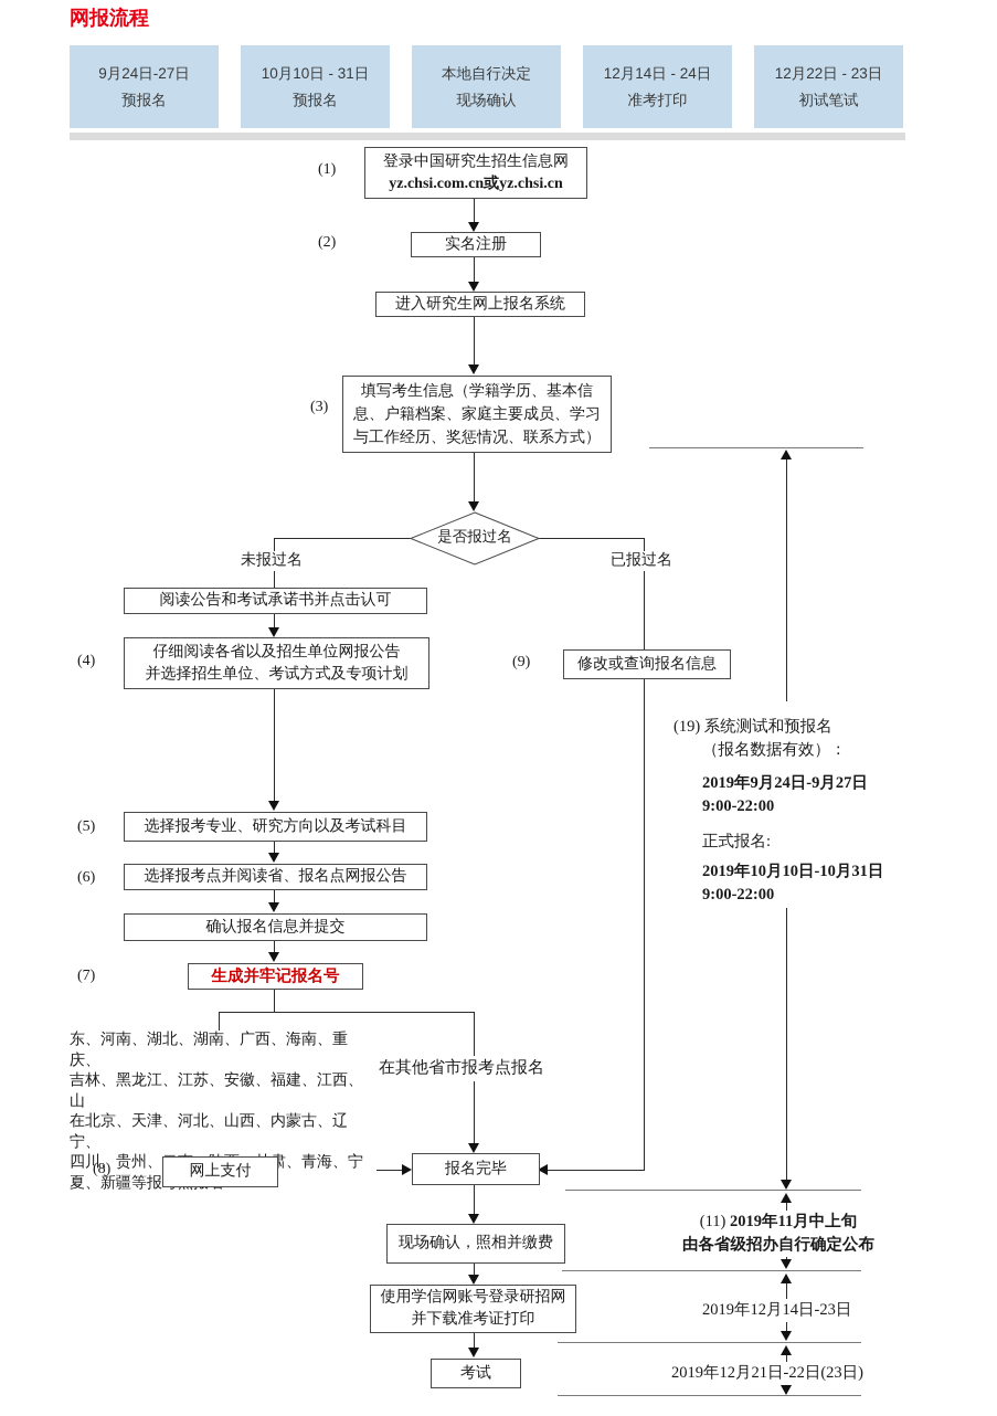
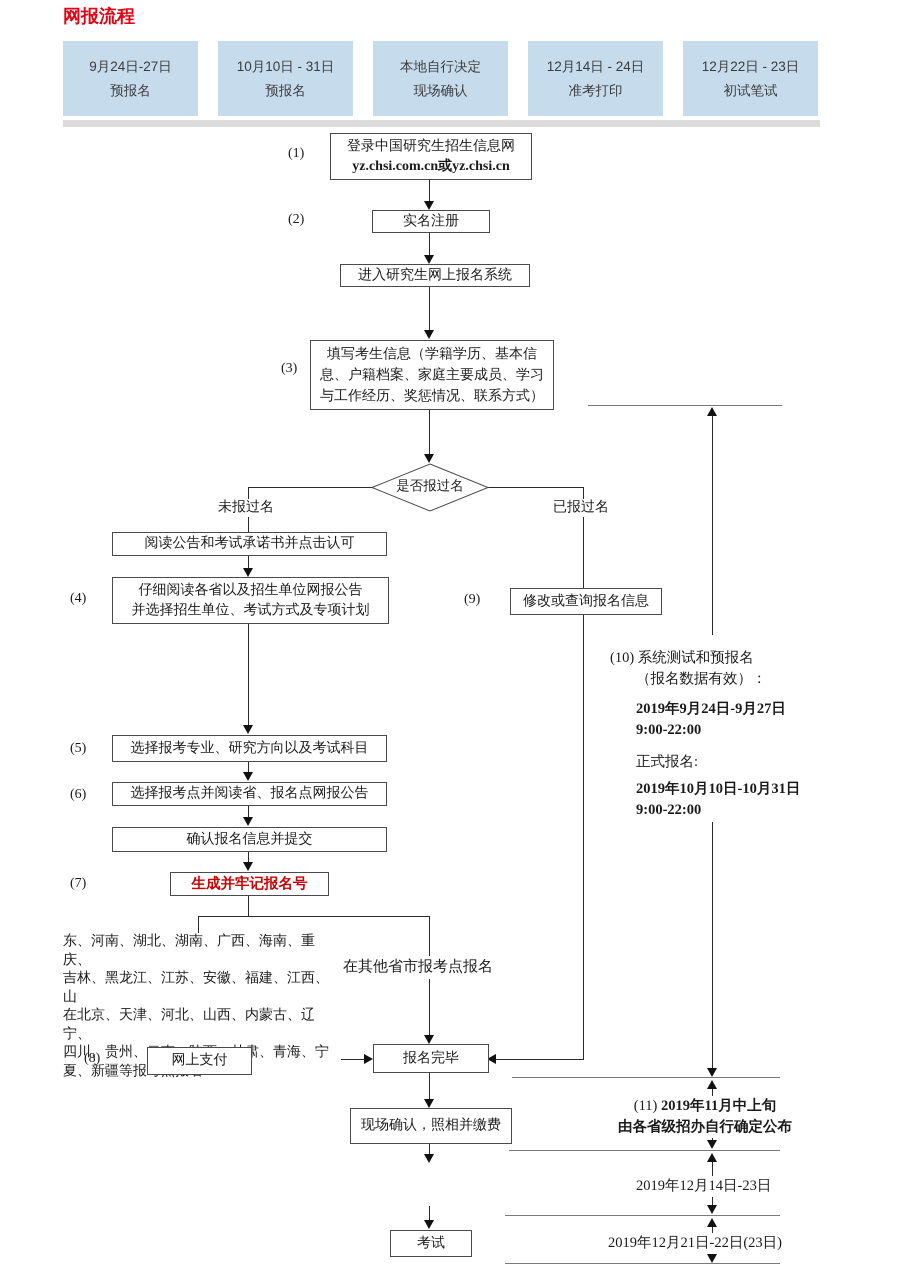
  网报流程
  9月24日-27日
  预报名
  10月10日 - 31日
  预报名
  本地自行决定
  现场确认
  12月14日 - 24日
  准考打印
  12月22日 - 23日
  初试笔试
  (1)
  登录中国研究生招生信息网
  yz.chsi.com.cn或yz.chsi.cn
  (2)
  实名注册
  进入研究生网上报名系统
  (3)
  填写考生信息（学籍学历、基本信
  息、户籍档案、家庭主要成员、学习
  与工作经历、奖惩情况、联系方式）
  是否报过名
  未报过名
  已报过名
  阅读公告和考试承诺书并点击认可
  (4)
  仔细阅读各省以及招生单位网报公告
  并选择招生单位、考试方式及专项计划
  (5)
  选择报考专业、研究方向以及考试科目
  (6)
  选择报考点并阅读省、报名点网报公告
  确认报名信息并提交
  (7)
  生成并牢记报名号
  东、河南、湖北、湖南、广西、海南、重庆、
  吉林、黑龙江、江苏、安徽、福建、江西、山
  在北京、天津、河北、山西、内蒙古、辽宁、
  在其他省市报考点报名
  (8)
  网上支付
  报名完毕
  (9)
  修改或查询报名信息
  现场确认，照相并缴费
- 使用学信网账号登录研招网
- 并下载准考证打印
  考试
- (19) 系统测试和预报名
+ (10) 系统测试和预报名
  （报名数据有效）：
  2019年9月24日-9月27日
  9:00-22:00
  正式报名:
  2019年10月10日-10月31日
  9:00-22:00
  (11) 2019年11月中上旬
  由各省级招办自行确定公布
  2019年12月14日-23日
  2019年12月21日-22日(23日)
